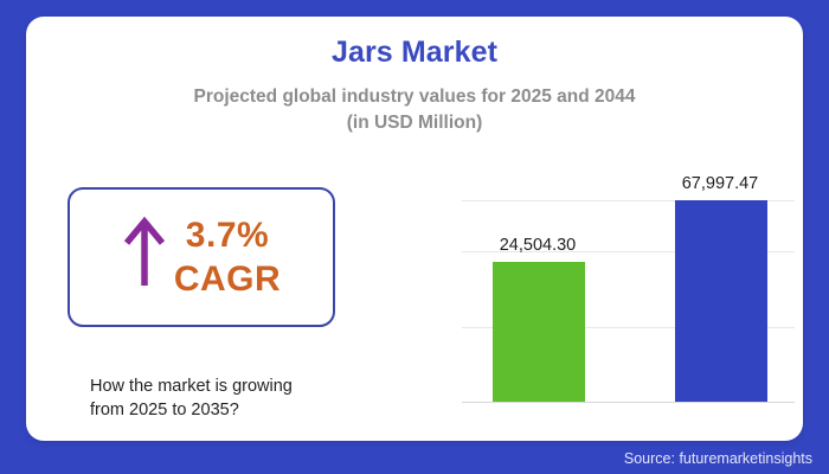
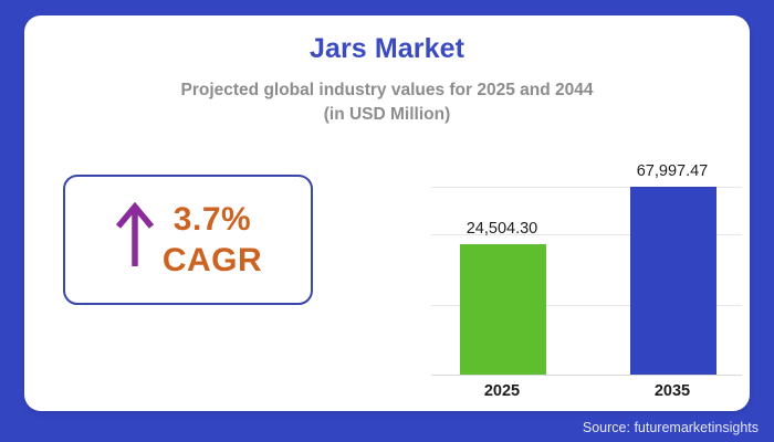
  Jars Market
  Projected global industry values for 2025 and 2044
  (in USD Million)
  3.7%
  CAGR
- How the market is growing
- from 2025 to 2035?
  24,504.30
  67,997.47
+ 2025
+ 2035
  Source: futuremarketinsights
